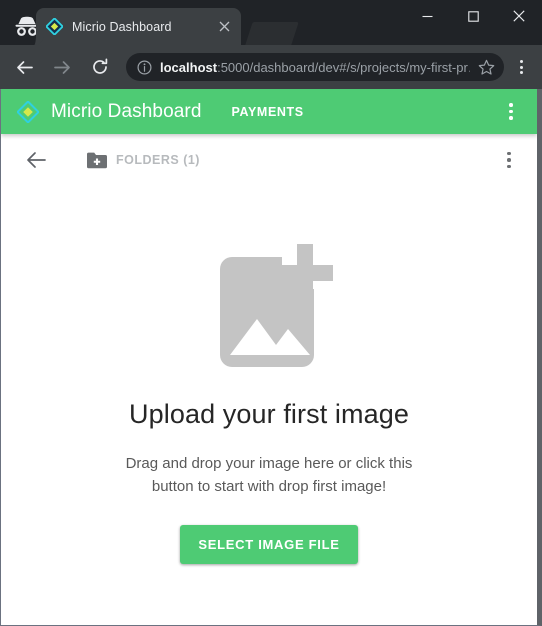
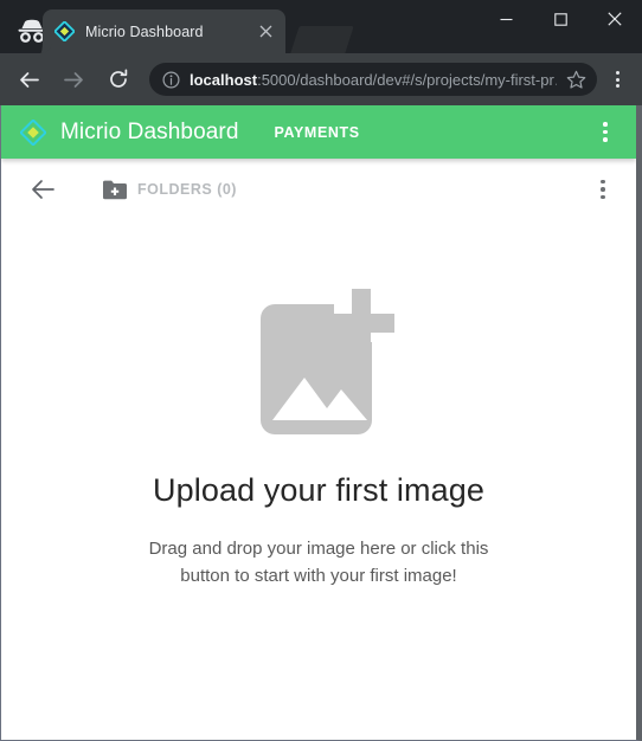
  Micrio Dashboard
  localhost:5000/dashboard/dev#/s/projects/my-first-pr
  Micrio Dashboard
  PAYMENTS
- FOLDERS (1)
+ FOLDERS (0)
  Upload your first image
- Drag and drop your image here or click this button to start with drop first image!
+ Drag and drop your image here or click this button to start with your first image!
- SELECT IMAGE FILE
